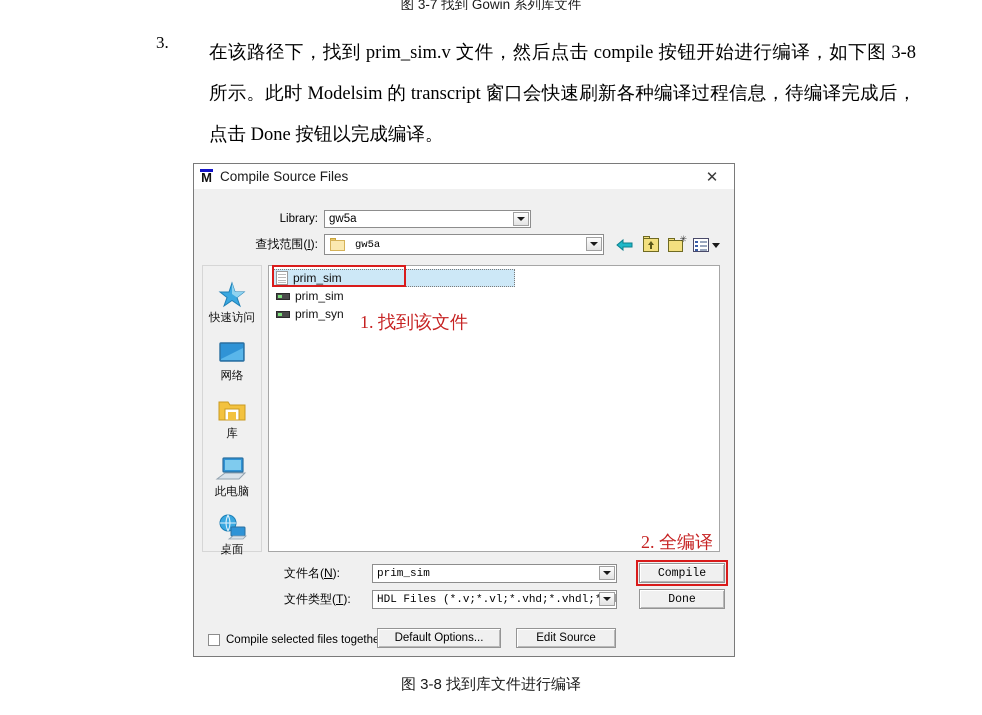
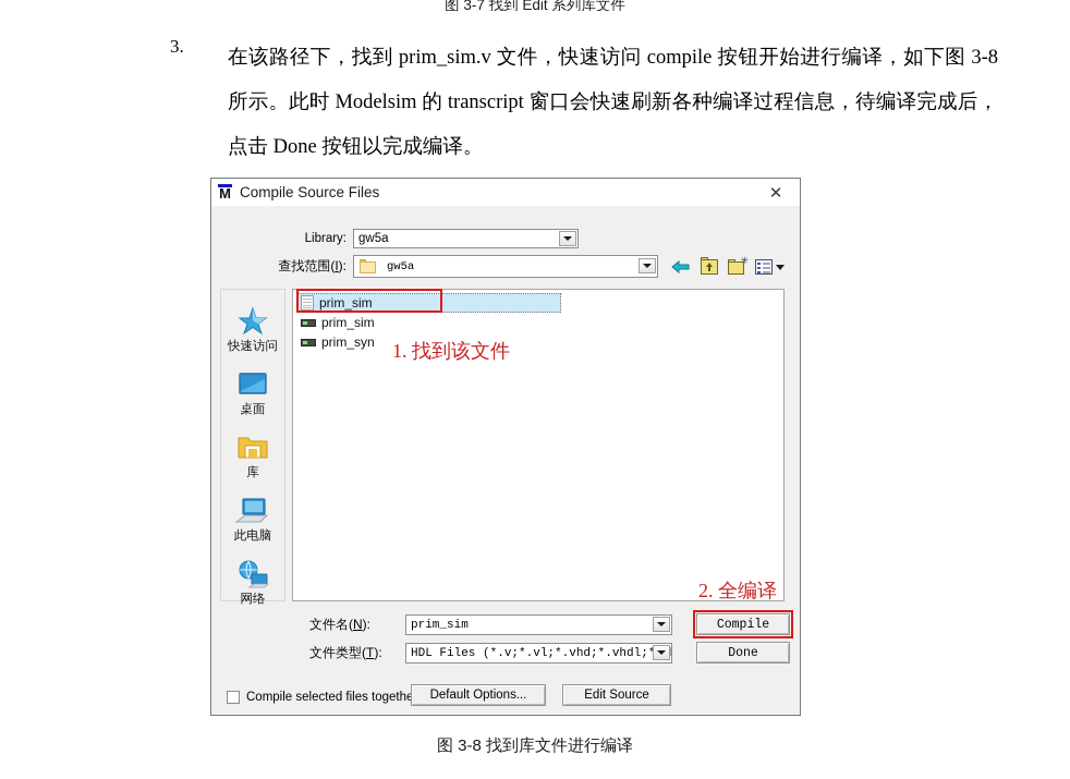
- 图 3-7 找到 Gowin 系列库文件
+ 图 3-7 找到 Edit 系列库文件
  3.
- 在该路径下，找到 prim_sim.v 文件，然后点击 compile 按钮开始进行编译，如下图 3-8 所示。此时 Modelsim 的 transcript 窗口会快速刷新各种编译过程信息，待编译完成后，点击 Done 按钮以完成编译。
+ 在该路径下，找到 prim_sim.v 文件，快速访问 compile 按钮开始进行编译，如下图 3-8 所示。此时 Modelsim 的 transcript 窗口会快速刷新各种编译过程信息，待编译完成后，点击 Done 按钮以完成编译。
  M
  Compile Source Files
  ✕
  Library:
  gw5a
  查找范围(I):
  gw5a
  ✳
  快速访问
- 网络
+ 桌面
  库
  此电脑
- 桌面
+ 网络
  prim_sim
  prim_sim
  prim_syn
  1. 找到该文件
  2. 全编译
  文件名(N):
  prim_sim
  文件类型(T):
  HDL Files (*.v;*.vl;*.vhd;*.vhdl;
  Compile
  Done
  Compile selected files togeth
  Default Options...
  Edit Source
  图 3-8 找到库文件进行编译
